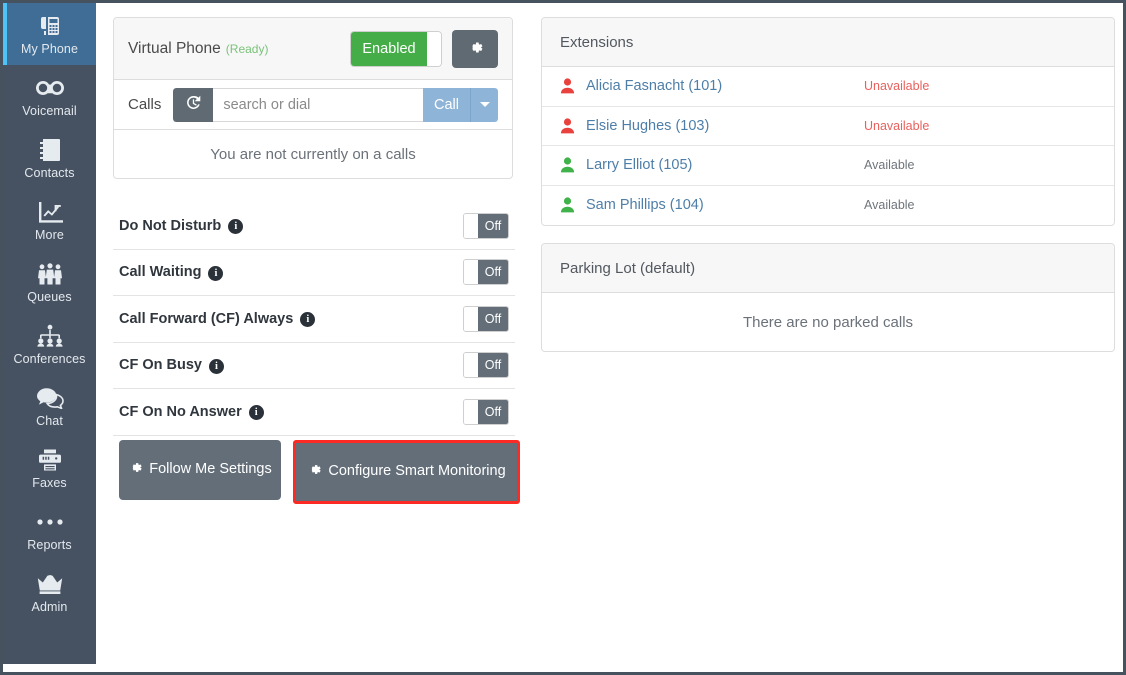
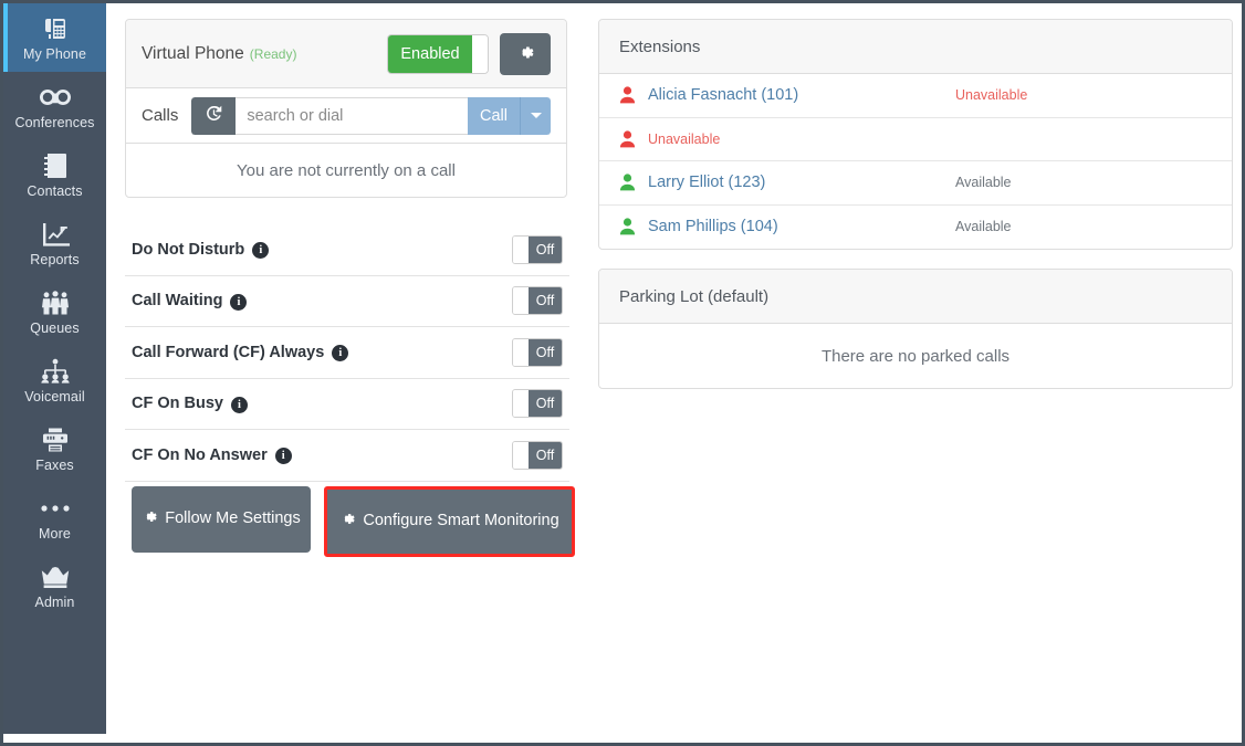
  My Phone
- Voicemail
+ Conferences
  Contacts
- More
+ Reports
  Queues
- Conferences
+ Voicemail
- Chat
  Faxes
- Reports
+ More
  Admin
  Virtual Phone (Ready)
  Enabled
  Calls
  search or dial
  Call
- You are not currently on a calls
+ You are not currently on a call
  Do Not Disturb
  i
  Off
  Call Waiting
  i
  Off
  Call Forward (CF) Always
  i
  Off
  CF On Busy
  i
  Off
  CF On No Answer
  i
  Off
  Follow Me Settings
  Configure Smart Monitoring
  Extensions
  Alicia Fasnacht (101)
  Unavailable
- Elsie Hughes (103)
  Unavailable
- Larry Elliot (105)
+ Larry Elliot (123)
  Available
  Sam Phillips (104)
  Available
  Parking Lot (default)
  There are no parked calls
